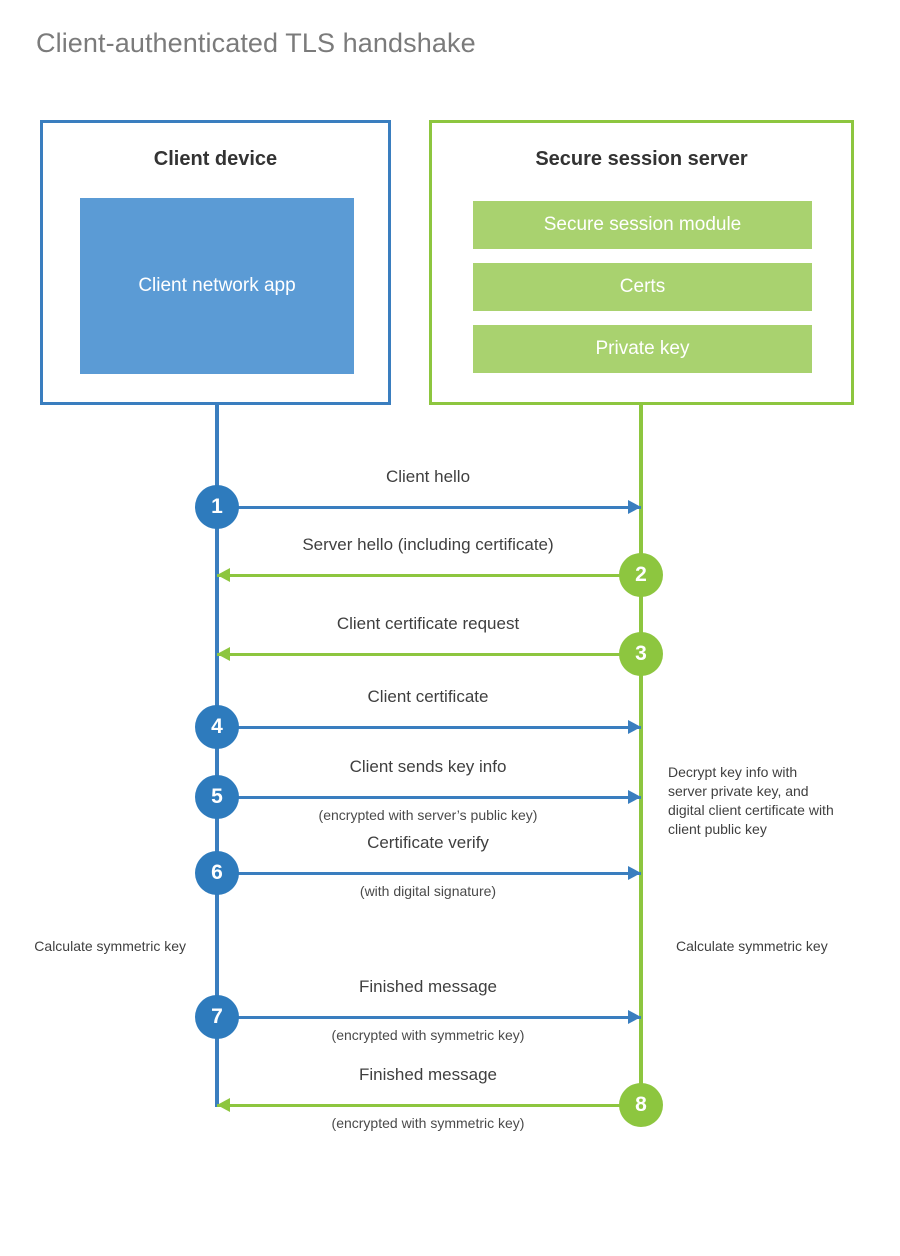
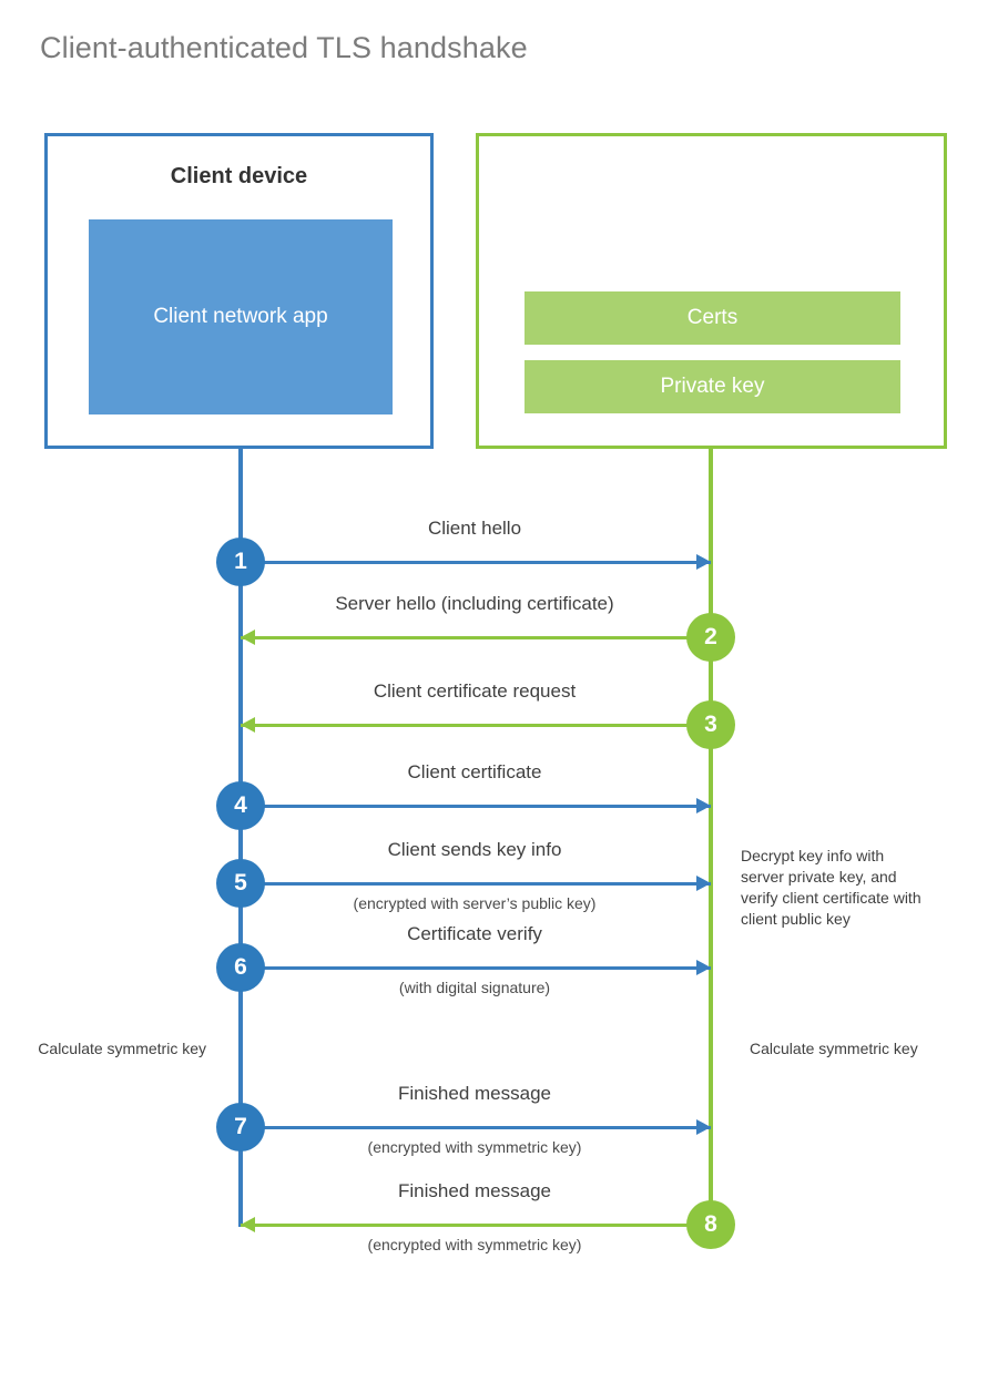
  Client-authenticated TLS handshake
  Client device
  Client network app
- Secure session server
- Secure session module
  Certs
  Private key
  Client hello
  1
  Server hello (including certificate)
  2
  Client certificate request
  3
  Client certificate
  4
  Client sends key info
  (encrypted with server’s public key)
  5
  Certificate verify
  (with digital signature)
  6
  Finished message
  (encrypted with symmetric key)
  7
  Finished message
  (encrypted with symmetric key)
  8
- Decrypt key info with server private key, and digital client certificate with client public key
+ Decrypt key info with server private key, and verify client certificate with client public key
  Calculate symmetric key
  Calculate symmetric key
